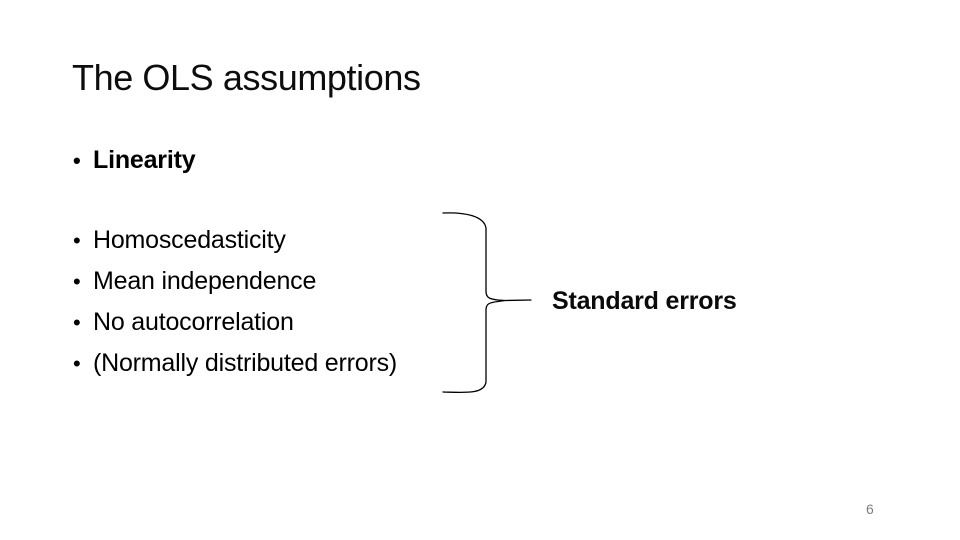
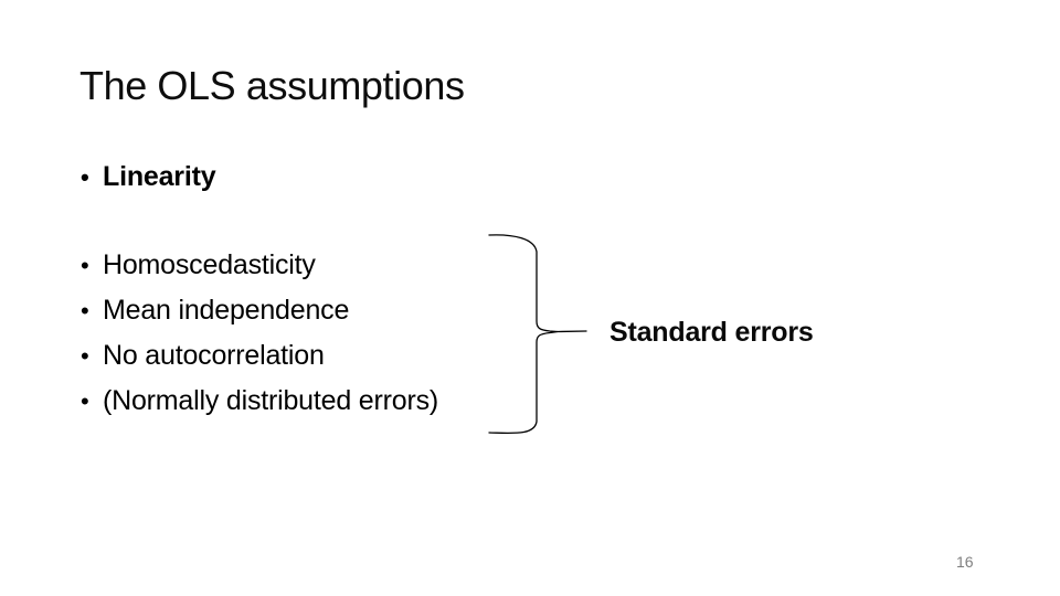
  The OLS assumptions
  •
  Linearity
  •
  Homoscedasticity
  •
  Mean independence
  •
  No autocorrelation
  •
  (Normally distributed errors)
  Standard errors
- 6
+ 16
